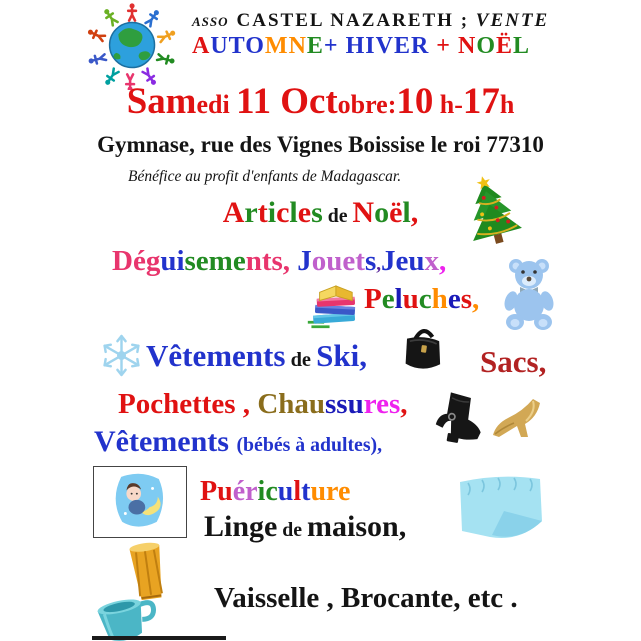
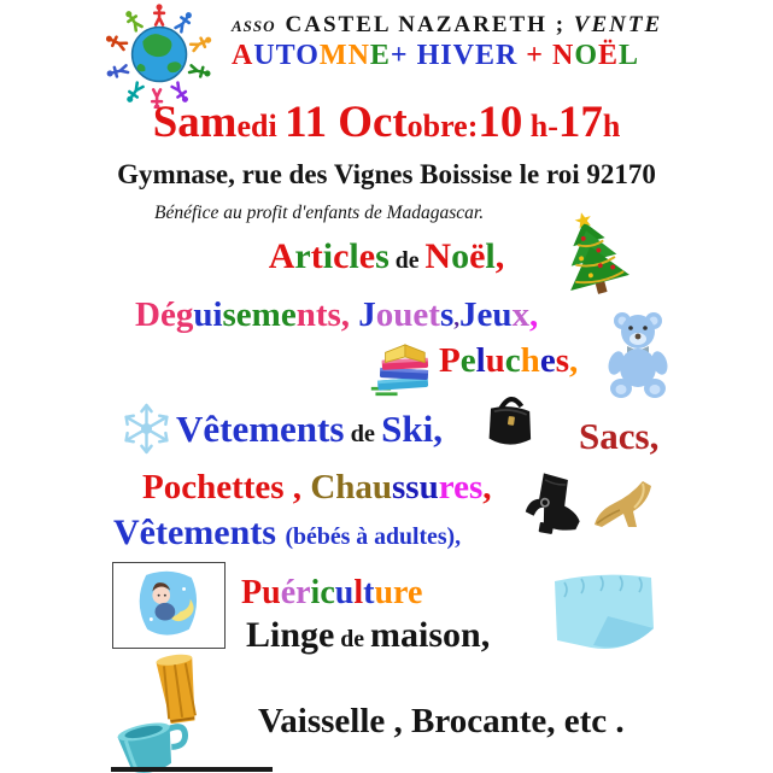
  ASSO CASTEL NAZARETH ; VENTE
  AUTOMNE+ HIVER + NOËL
  Samedi 11 Octobre:10 h-17h
- Gymnase, rue des Vignes Boissise le roi 77310
+ Gymnase, rue des Vignes Boissise le roi 92170
  Bénéfice au profit d'enfants de Madagascar.
  Articles de Noël,
  Déguisements, Jouets,Jeux,
  Peluches,
  Vêtements de Ski,
  Sacs,
  Pochettes , Chaussures,
  Vêtements (bébés à adultes),
  Puériculture
  Linge de maison,
  Vaisselle , Brocante, etc .
